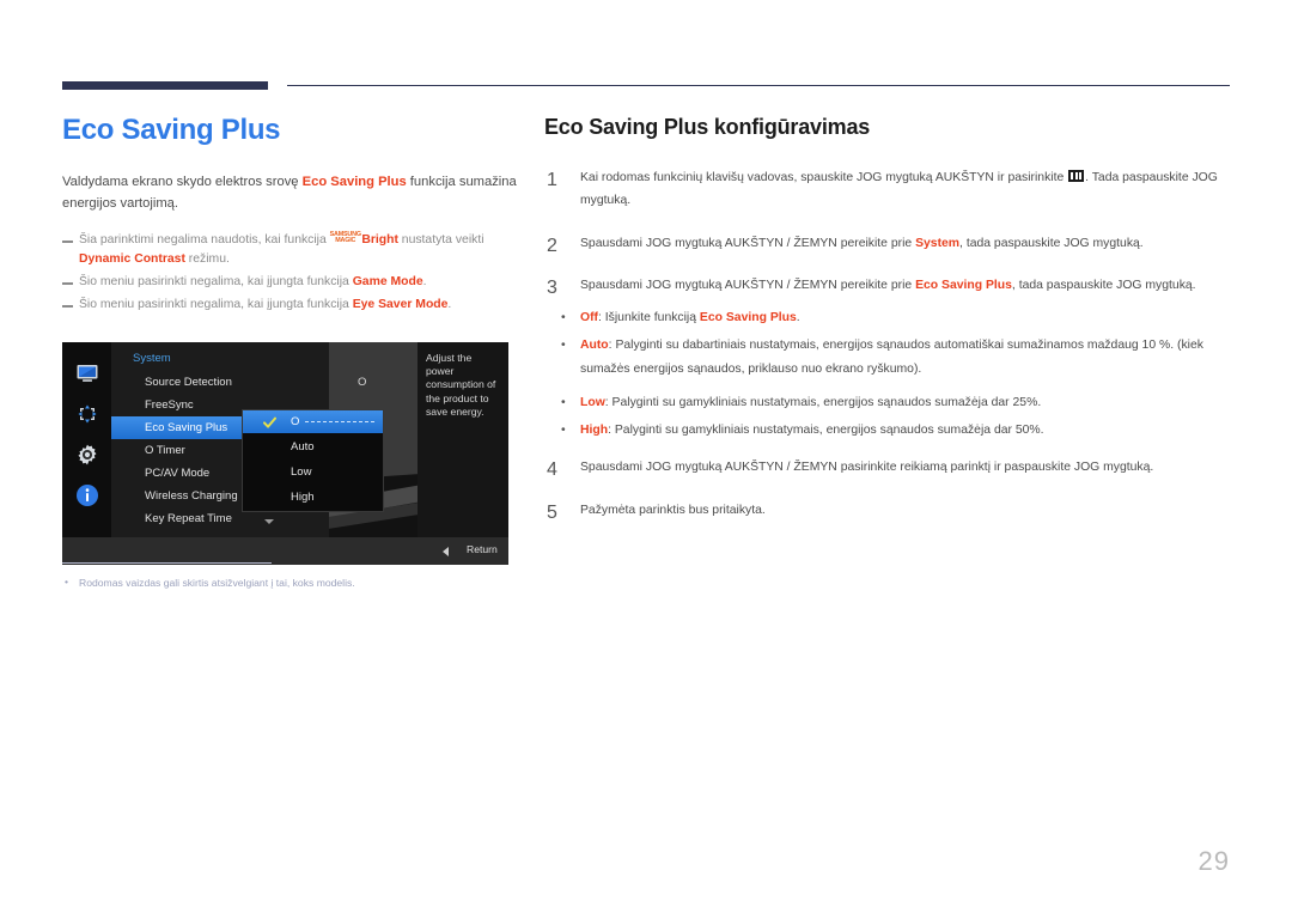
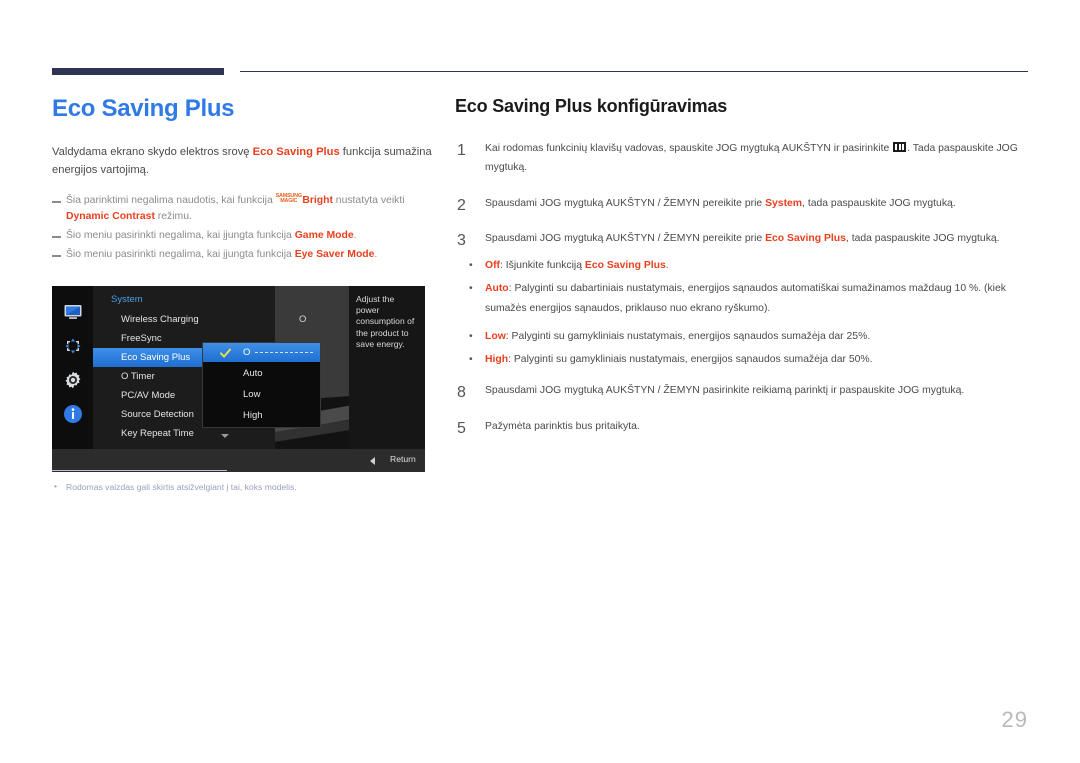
  Eco Saving Plus
  Valdydama ekrano skydo elektros srovę Eco Saving Plus funkcija sumažina energijos vartojimą.
  Šia parinktimi negalima naudotis, kai funkcija
  Bright nustatyta veikti Dynamic Contrast režimu.
  Šio meniu pasirinkti negalima, kai įjungta funkcija Game Mode.
  Šio meniu pasirinkti negalima, kai įjungta funkcija Eye Saver Mode.
  System
- Source Detection
+ Wireless Charging
  FreeSync
  Eco Saving Plus
  O Timer
  PC/AV Mode
- Wireless Charging
+ Source Detection
  Key Repeat Time
  O
  Adjust the power consumption of the product to save energy.
  O
  Auto
  Low
  High
  Return
  Rodomas vaizdas gali skirtis atsižvelgiant į tai, koks modelis.
  Eco Saving Plus konfigūravimas
  1
  Kai rodomas funkcinių klavišų vadovas, spauskite JOG mygtuką AUKŠTYN ir pasirinkite . Tada paspauskite JOG mygtuką.
  2
  Spausdami JOG mygtuką AUKŠTYN / ŽEMYN pereikite prie System, tada paspauskite JOG mygtuką.
  3
  Spausdami JOG mygtuką AUKŠTYN / ŽEMYN pereikite prie Eco Saving Plus, tada paspauskite JOG mygtuką.
  Off: Išjunkite funkciją Eco Saving Plus.
  Auto: Palyginti su dabartiniais nustatymais, energijos sąnaudos automatiškai sumažinamos maždaug 10 %. (kiek sumažės energijos sąnaudos, priklauso nuo ekrano ryškumo).
  Low: Palyginti su gamykliniais nustatymais, energijos sąnaudos sumažėja dar 25%.
  High: Palyginti su gamykliniais nustatymais, energijos sąnaudos sumažėja dar 50%.
- 4
+ 8
  Spausdami JOG mygtuką AUKŠTYN / ŽEMYN pasirinkite reikiamą parinktį ir paspauskite JOG mygtuką.
  5
  Pažymėta parinktis bus pritaikyta.
  29
